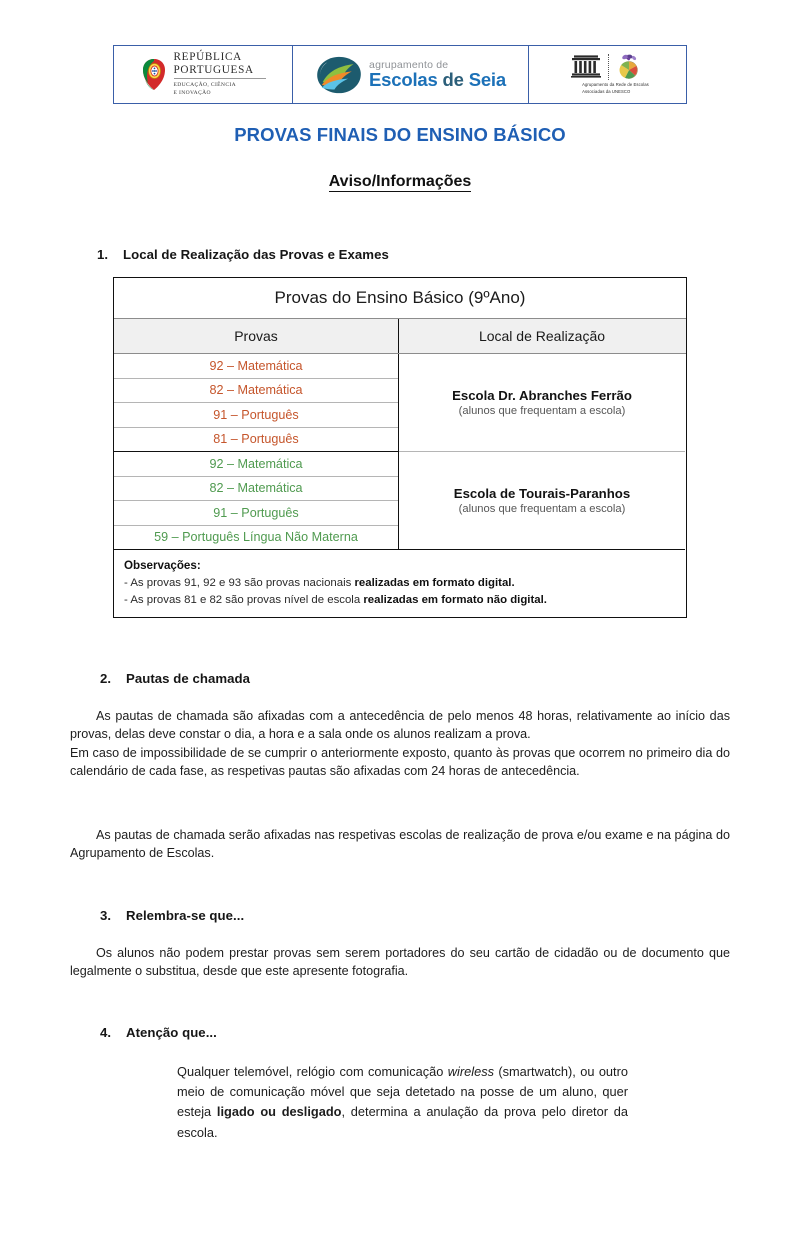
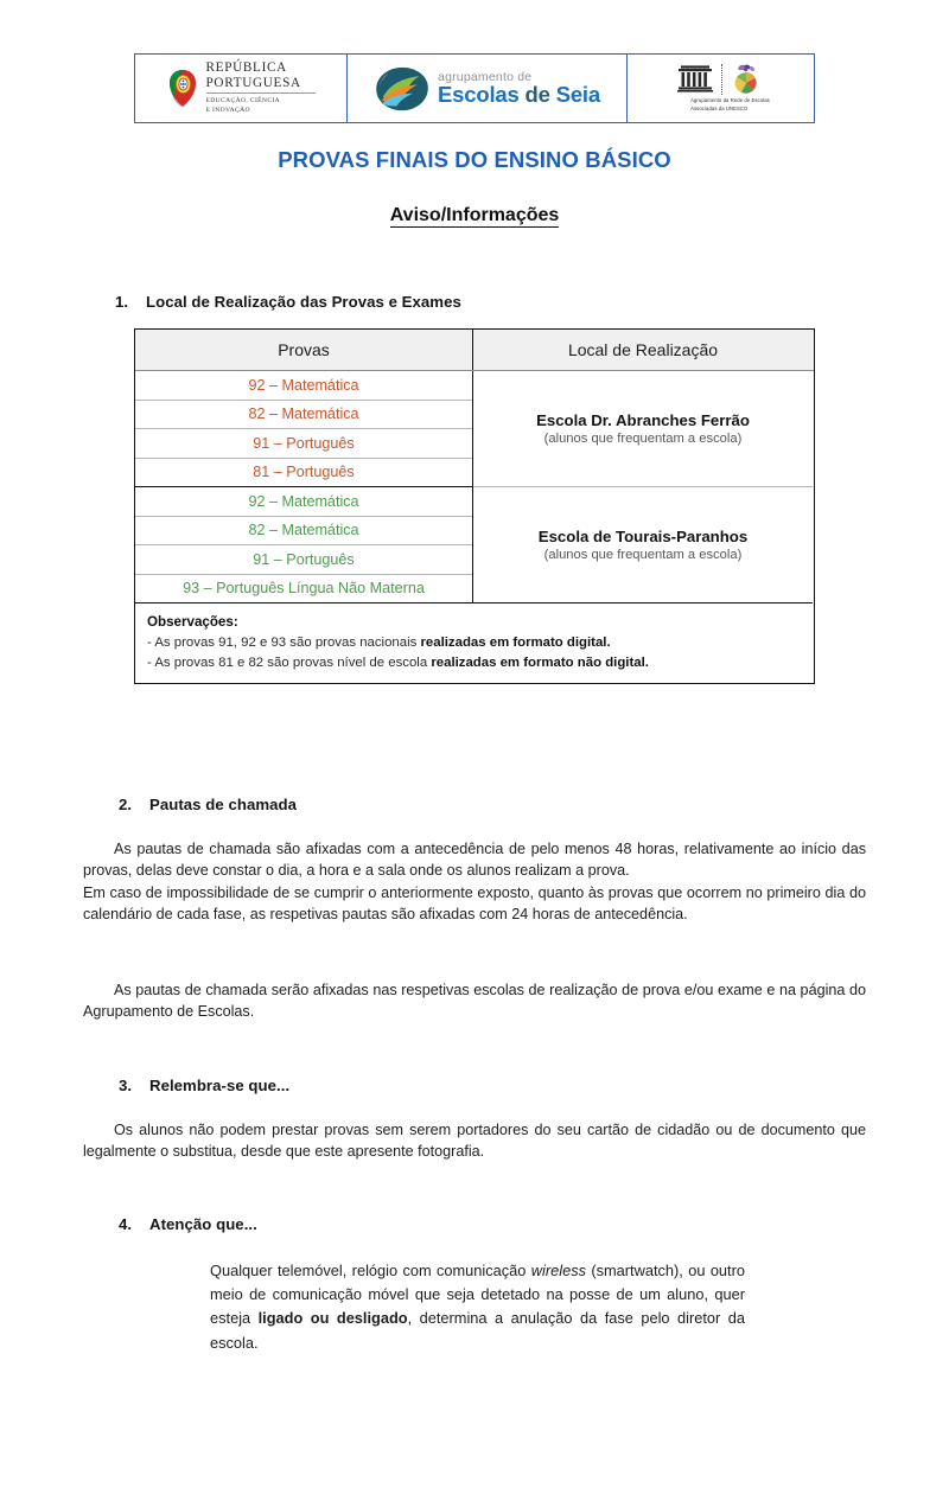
  REPÚBLICA
  PORTUGUESA
  agrupamento de
  Escolas de Seia
  PROVAS FINAIS DO ENSINO BÁSICO
  Aviso/Informações
  1.
  Local de Realização das Provas e Exames
- Provas do Ensino Básico (9ºAno)
  Provas
  Local de Realização
  92 – Matemática
  82 – Matemática
  91 – Português
  81 – Português
  92 – Matemática
  82 – Matemática
  91 – Português
- 59 – Português Língua Não Materna
+ 93 – Português Língua Não Materna
  Escola Dr. Abranches Ferrão
  (alunos que frequentam a escola)
  Escola de Tourais-Paranhos
  (alunos que frequentam a escola)
  Observações:
  - As provas 91, 92 e 93 são provas nacionais realizadas em formato digital.
  - As provas 81 e 82 são provas nível de escola realizadas em formato não digital.
  2.
  Pautas de chamada
  As pautas de chamada são afixadas com a antecedência de pelo menos 48 horas, relativamente ao início das provas, delas deve constar o dia, a hora e a sala onde os alunos realizam a prova.
  Em caso de impossibilidade de se cumprir o anteriormente exposto, quanto às provas que ocorrem no primeiro dia do calendário de cada fase, as respetivas pautas são afixadas com 24 horas de antecedência.
  As pautas de chamada serão afixadas nas respetivas escolas de realização de prova e/ou exame e na página do Agrupamento de Escolas.
  3.
  Relembra-se que...
  Os alunos não podem prestar provas sem serem portadores do seu cartão de cidadão ou de documento que legalmente o substitua, desde que este apresente fotografia.
  4.
  Atenção que...
- Qualquer telemóvel, relógio com comunicação wireless (smartwatch), ou outro meio de comunicação móvel que seja detetado na posse de um aluno, quer esteja ligado ou desligado, determina a anulação da prova pelo diretor da escola.
+ Qualquer telemóvel, relógio com comunicação wireless (smartwatch), ou outro meio de comunicação móvel que seja detetado na posse de um aluno, quer esteja ligado ou desligado, determina a anulação da fase pelo diretor da escola.
